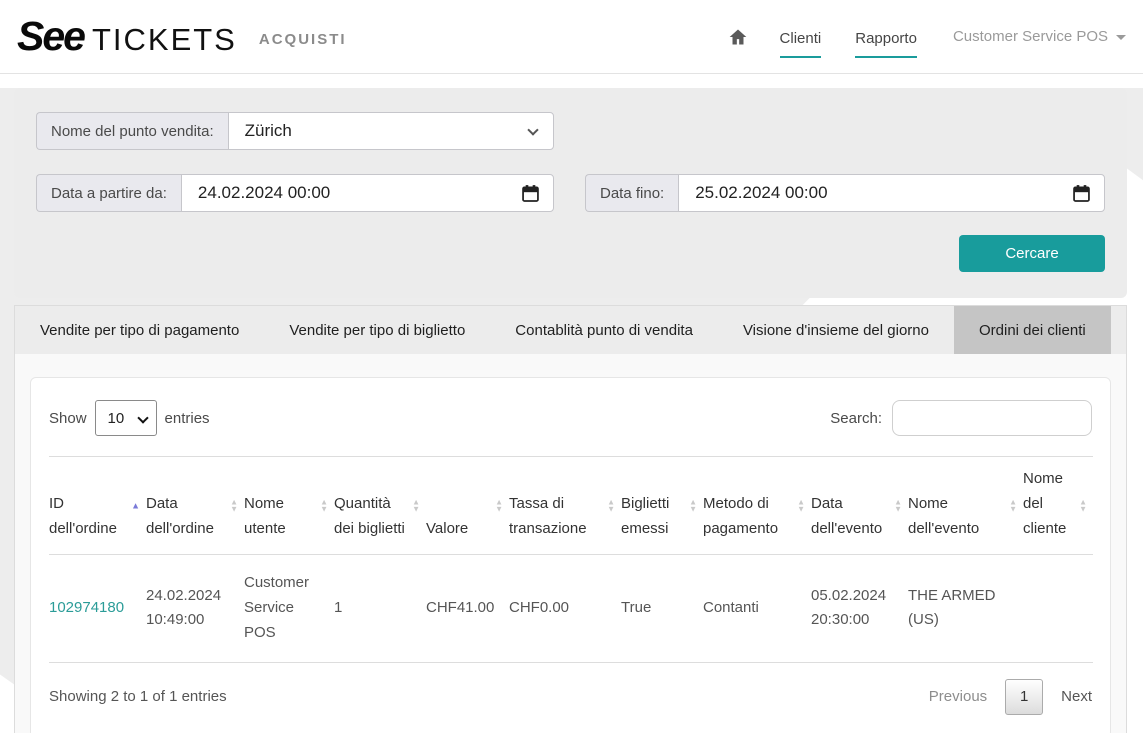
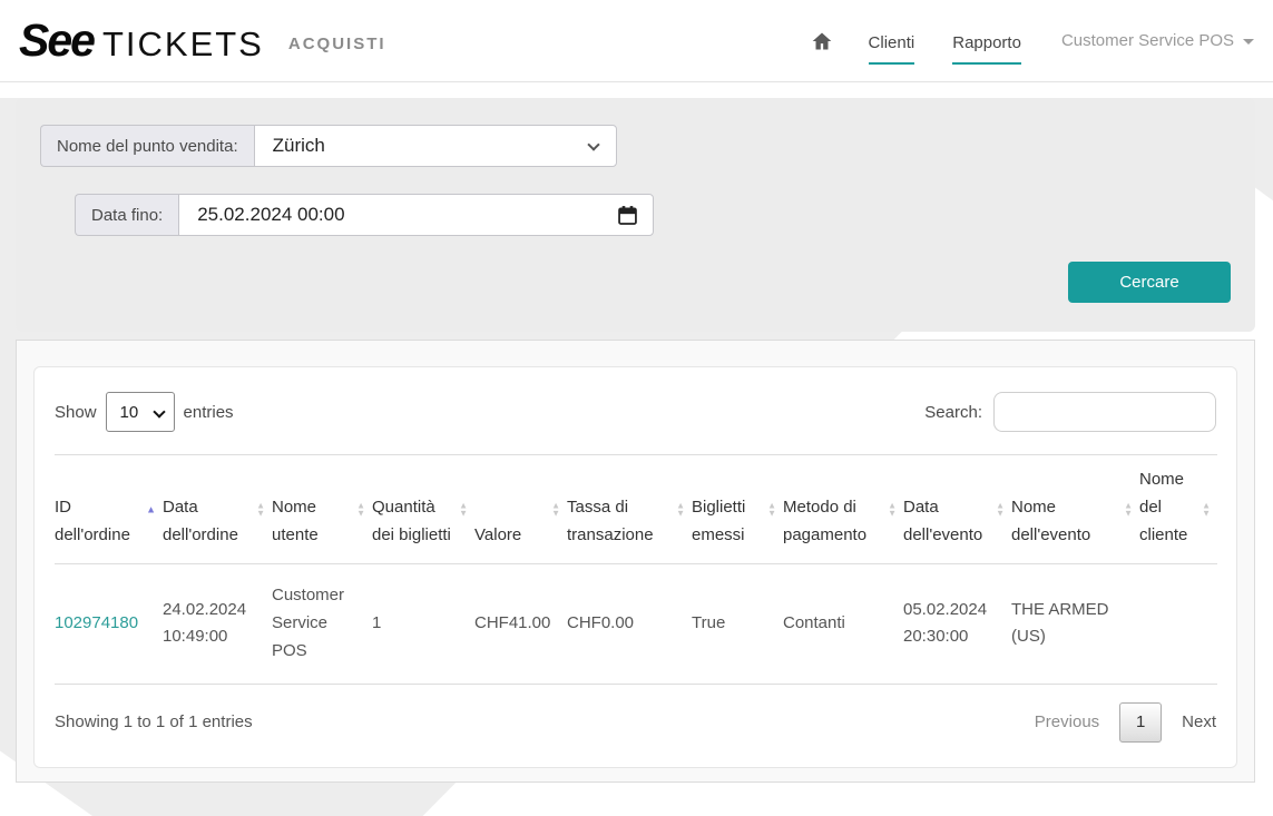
  See
  TICKETS
  ACQUISTI
  Clienti
  Rapporto
  Customer Service POS
  Nome del punto vendita:
  Zürich
- Data a partire da:
- 24.02.2024 00:00
  Data fino:
  25.02.2024 00:00
  Cercare
- Vendite per tipo di pagamento
- Vendite per tipo di biglietto
- Contablità punto di vendita
- Visione d'insieme del giorno
- Ordini dei clienti
  Show
  10
  entries
  Search:
  ID dell'ordine▲	Data dell'ordine▲▼	Nome utente▲▼	Quantità dei biglietti▲▼	Valore▲▼	Tassa di transazione▲▼	Biglietti emessi▲▼	Metodo di pagamento▲▼	Data dell'evento▲▼	Nome dell'evento▲▼	Nome del cliente▲▼
  102974180	24.02.2024 10:49:00	Customer Service POS	1	CHF41.00	CHF0.00	True	Contanti	05.02.2024 20:30:00	THE ARMED (US)
- Showing 2 to 1 of 1 entries
+ Showing 1 to 1 of 1 entries
  Previous
  1
  Next
